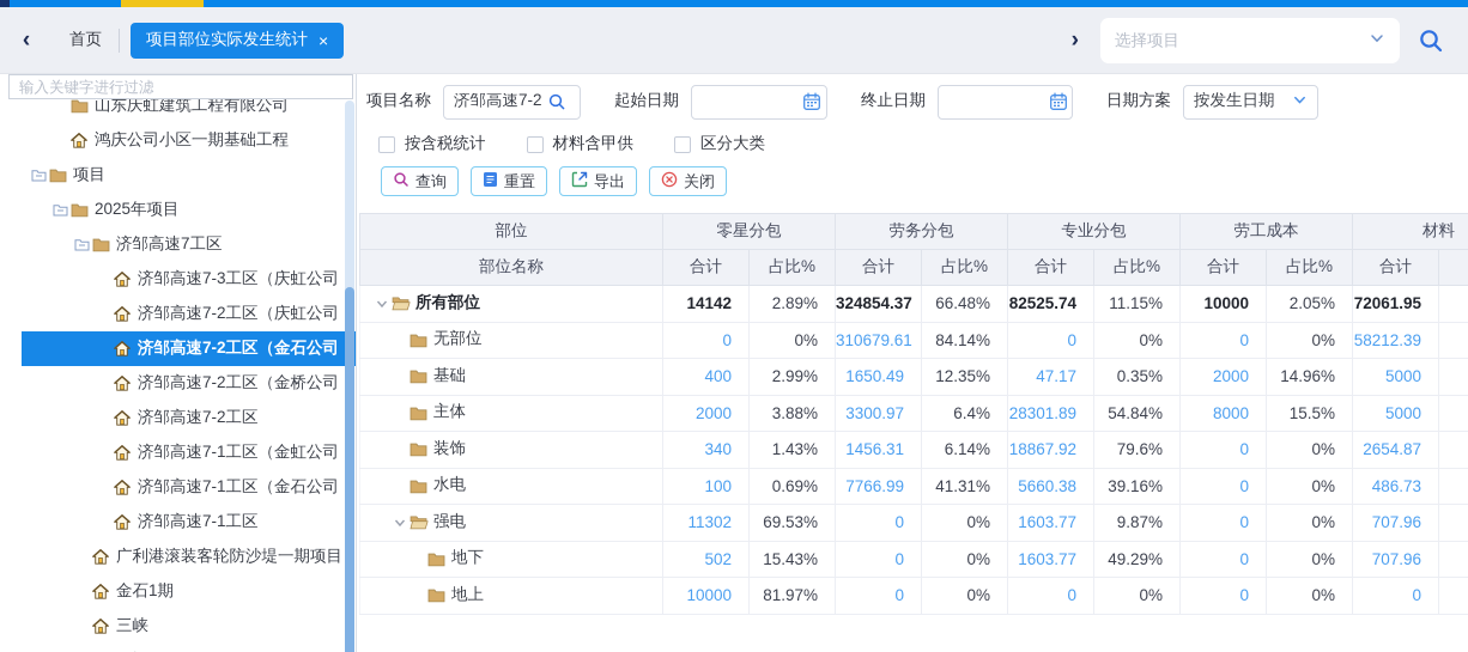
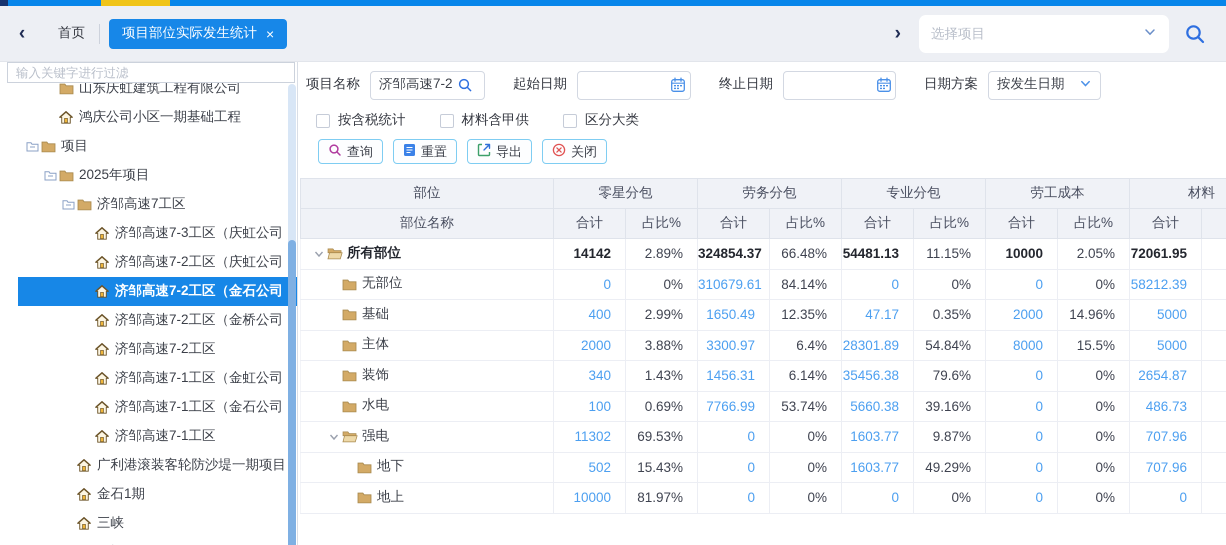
  ‹
  首页
  项目部位实际发生统计
  ×
  ›
  选择项目
  输入关键字进行过滤
  山东庆虹建筑工程有限公司
  鸿庆公司小区一期基础工程
  项目
  2025年项目
  济邹高速7工区
  济邹高速7-3工区（庆虹公司
  济邹高速7-2工区（庆虹公司
  济邹高速7-2工区（金石公司
  济邹高速7-2工区（金桥公司
  济邹高速7-2工区
  济邹高速7-1工区（金虹公司
  济邹高速7-1工区（金石公司
  济邹高速7-1工区
  广利港滚装客轮防沙堤一期项目
  金石1期
  三峡
  项目名称
  济邹高速7-2
  起始日期
  终止日期
  日期方案
  按发生日期
  按含税统计
  材料含甲供
  区分大类
  查询
  重置
  导出
  关闭
  部位	零星分包	劳务分包	专业分包	劳工成本	材料
  部位名称	合计	占比%	合计	占比%	合计	占比%	合计	占比%	合计
- 所有部位	14142	2.89%	324854.37	66.48%	82525.74	11.15%	10000	2.05%	72061.95
+ 所有部位	14142	2.89%	324854.37	66.48%	54481.13	11.15%	10000	2.05%	72061.95
  无部位	0	0%	310679.61	84.14%	0	0%	0	0%	58212.39
  基础	400	2.99%	1650.49	12.35%	47.17	0.35%	2000	14.96%	5000
  主体	2000	3.88%	3300.97	6.4%	28301.89	54.84%	8000	15.5%	5000
- 装饰	340	1.43%	1456.31	6.14%	18867.92	79.6%	0	0%	2654.87
+ 装饰	340	1.43%	1456.31	6.14%	35456.38	79.6%	0	0%	2654.87
- 水电	100	0.69%	7766.99	41.31%	5660.38	39.16%	0	0%	486.73
+ 水电	100	0.69%	7766.99	53.74%	5660.38	39.16%	0	0%	486.73
  强电	11302	69.53%	0	0%	1603.77	9.87%	0	0%	707.96
  地下	502	15.43%	0	0%	1603.77	49.29%	0	0%	707.96
  地上	10000	81.97%	0	0%	0	0%	0	0%	0
